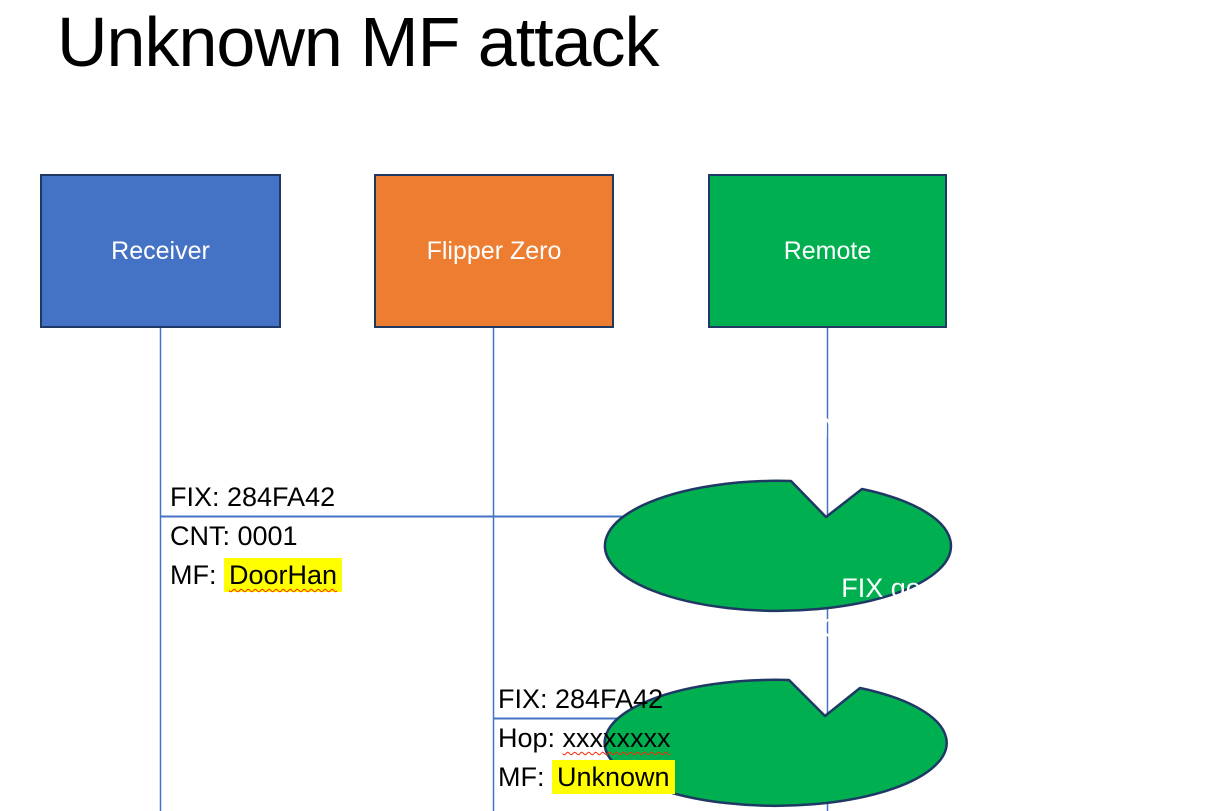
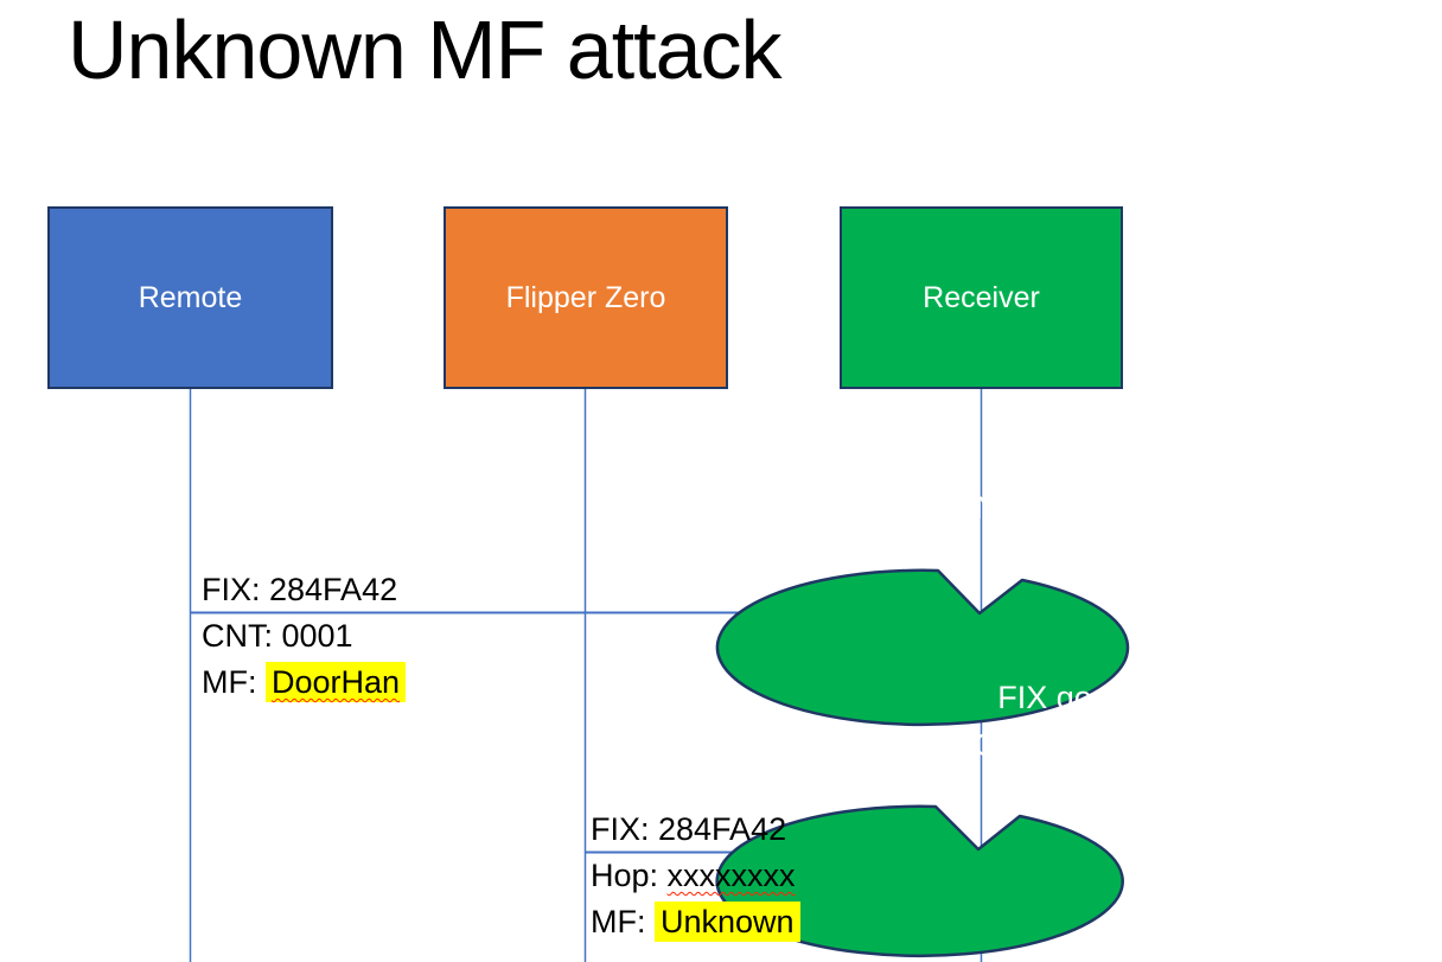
  Unknown MF attack
- Receiver
+ Remote
  Flipper Zero
- Remote
+ Receiver
  FIX: 284FA42
  CNT: 0001
  MF: DoorHan
  FIX: 284FA42
  Hop: xxxxxxxx
  MF: Unknown
  CNT 0001 good
  FIX good
  CNT is ????
